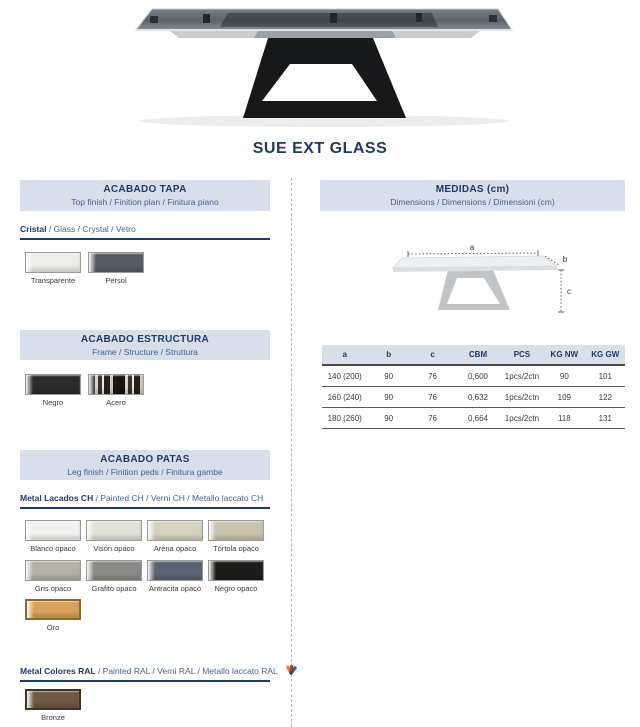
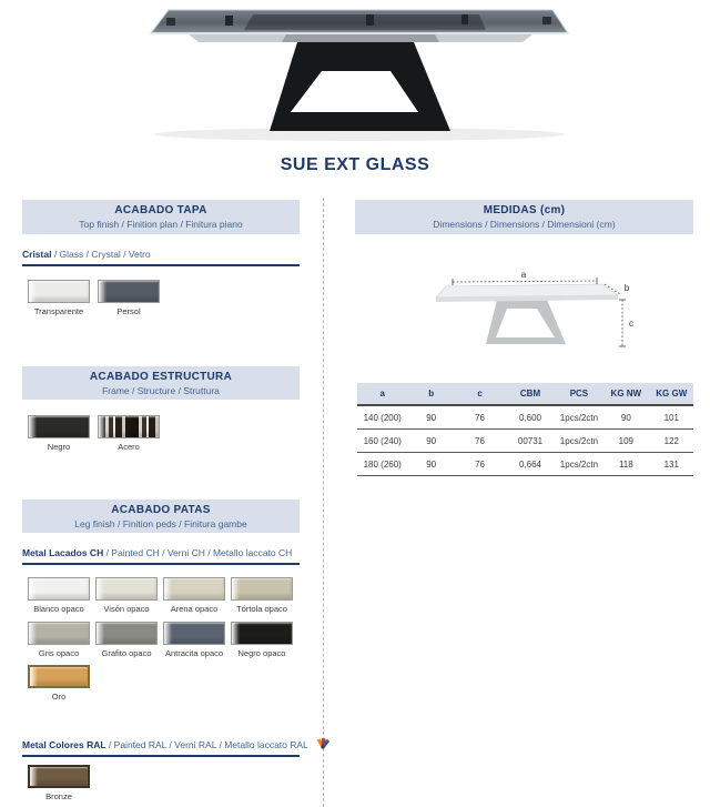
  SUE EXT GLASS
  ACABADO TAPA
  Top finish / Finition plan / Finitura piano
  Cristal / Glass / Crystal / Vetro
  Transparente
  Persol
  ACABADO ESTRUCTURA
  Frame / Structure / Struttura
  Negro
  Acero
  ACABADO PATAS
  Leg finish / Finition peds / Finitura gambe
  Metal Lacados CH / Painted CH / Verni CH / Metallo laccato CH
  Blanco opaco
  Visón opaco
  Arena opaco
  Tórtola opaco
  Gris opaco
  Grafito opaco
  Antracita opaco
  Negro opaco
  Oro
  Metal Colores RAL / Painted RAL / Verni RAL / Metallo laccato RAL
  Bronze
  MEDIDAS (cm)
  Dimensions / Dimensions / Dimensioni (cm)
  a
  b
  c
  a	b	c	CBM	PCS	KG NW	KG GW
  140 (200)	90	76	0,600	1pcs/2ctn	90	101
- 160 (240)	90	76	0,632	1pcs/2ctn	109	122
+ 160 (240)	90	76	00731	1pcs/2ctn	109	122
  180 (260)	90	76	0,664	1pcs/2ctn	118	131
